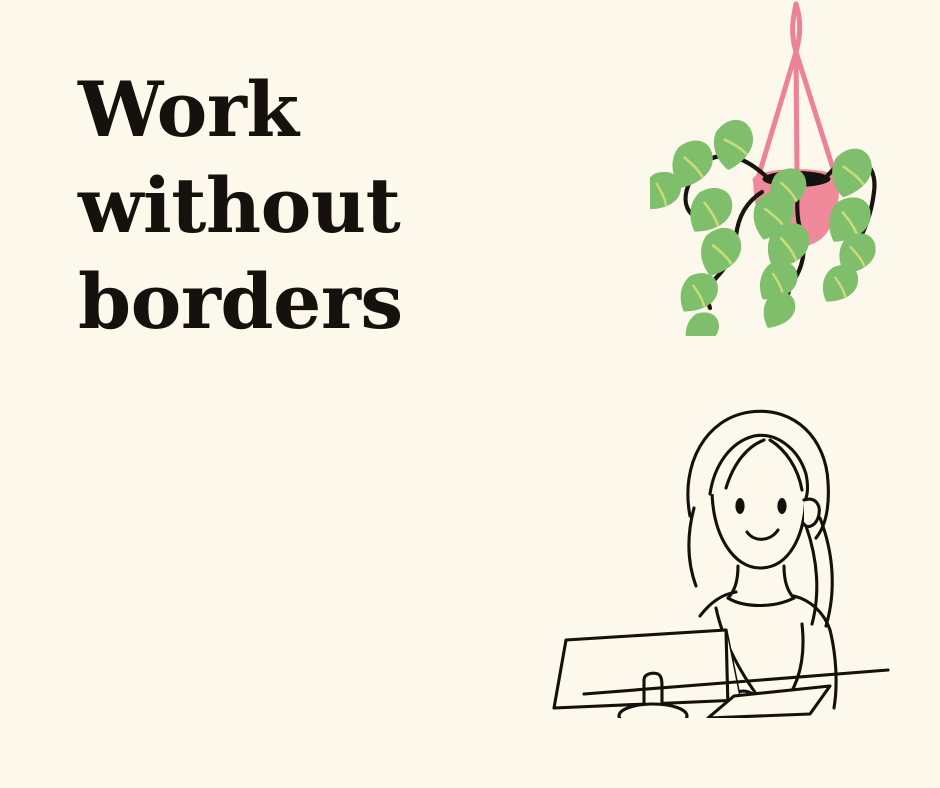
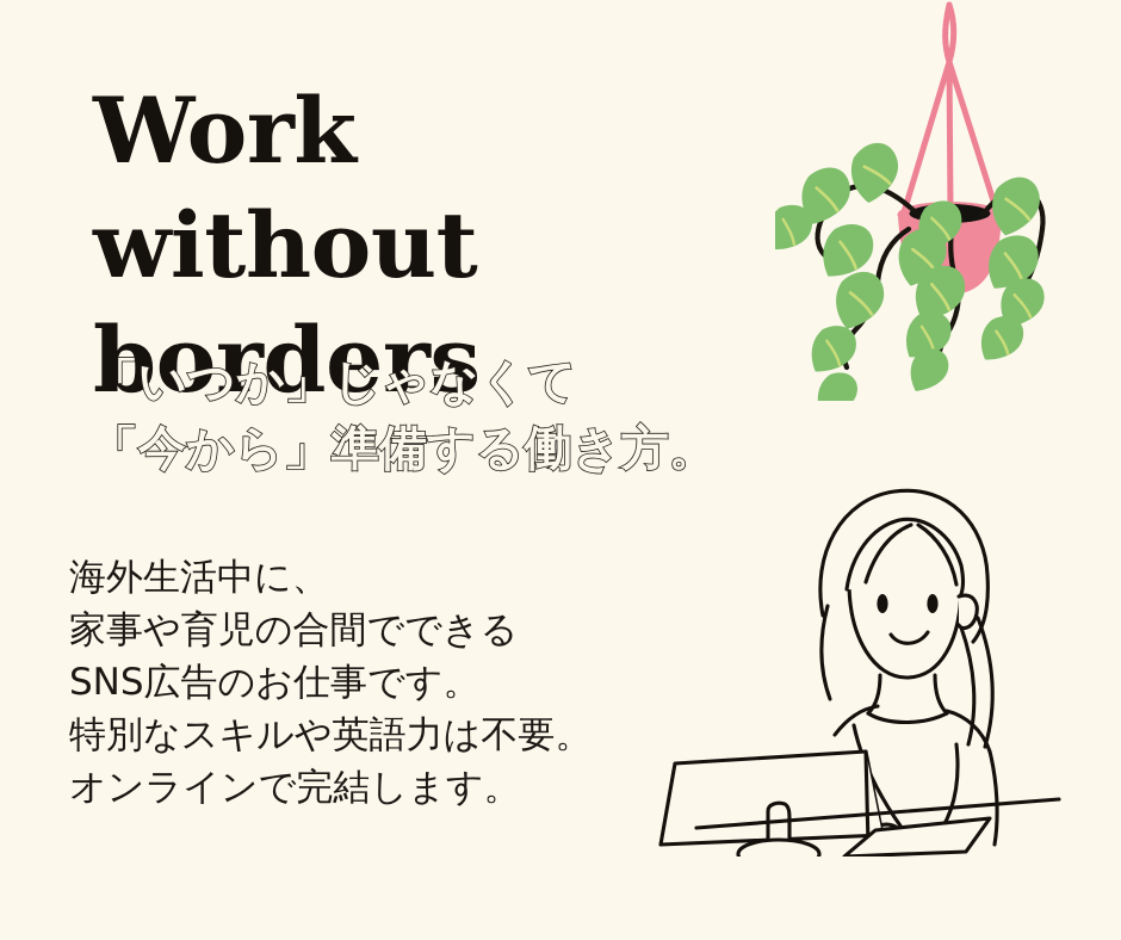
  Work without
  borders
+ 「いつか」じゃなくて
+ 「今から」準備する働き方。
+ 海外生活中に、
+ 家事や育児の合間でできる
+ SNS広告のお仕事です。
+ 特別なスキルや英語力は不要。
+ オンラインで完結します。
